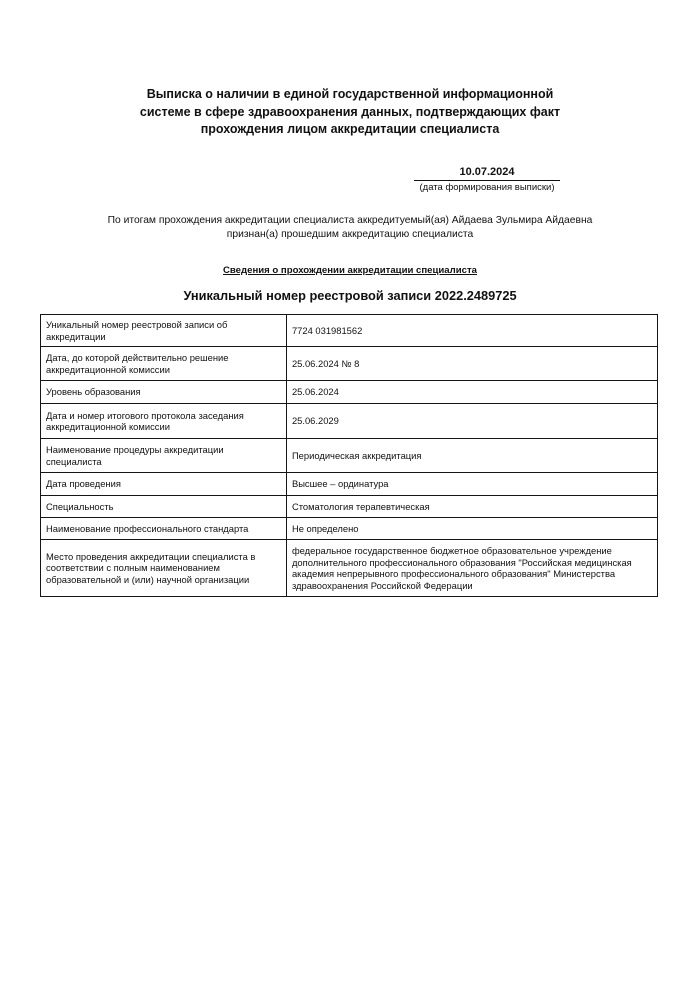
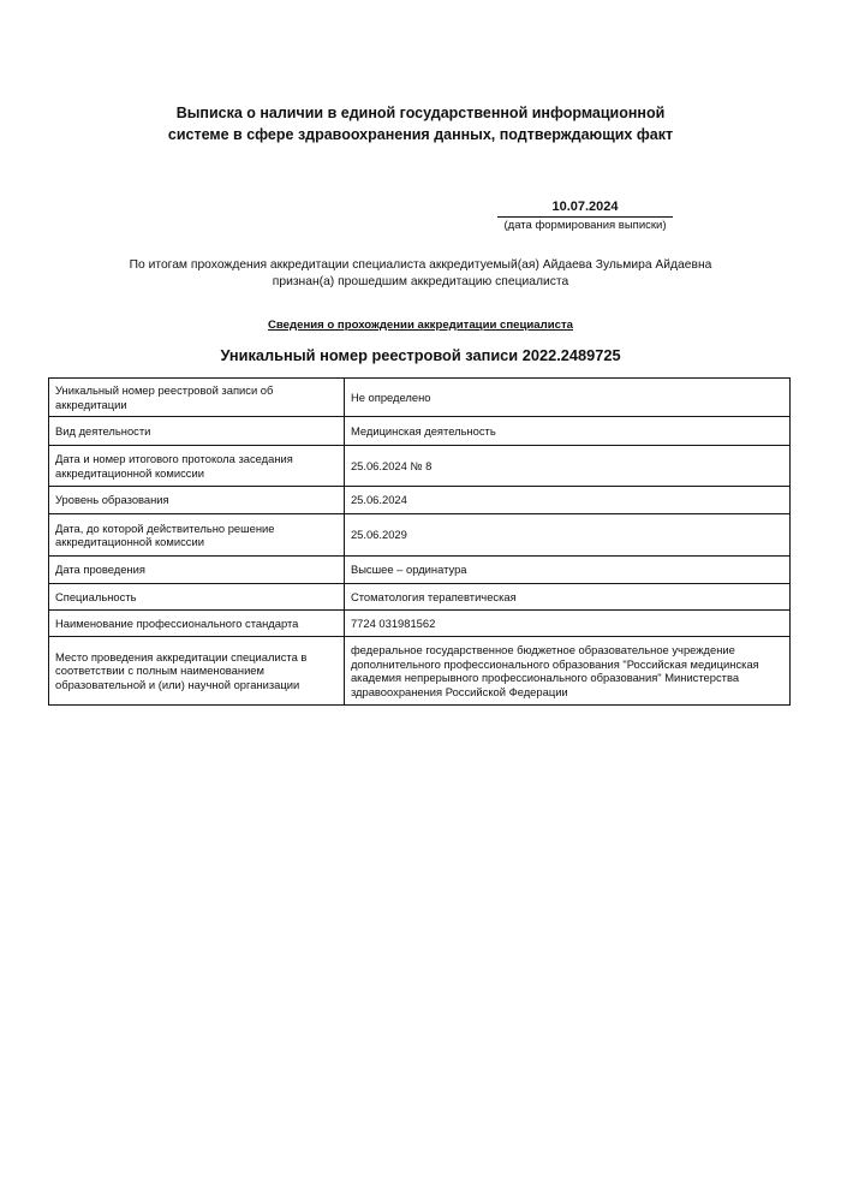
  Выписка о наличии в единой государственной информационной
  системе в сфере здравоохранения данных, подтверждающих факт
- прохождения лицом аккредитации специалиста
  10.07.2024
  (дата формирования выписки)
  По итогам прохождения аккредитации специалиста аккредитуемый(ая) Айдаева Зульмира Айдаевна
  признан(а) прошедшим аккредитацию специалиста
  Сведения о прохождении аккредитации специалиста
  Уникальный номер реестровой записи 2022.2489725
- Уникальный номер реестровой записи об аккредитации	7724 031981562
+ Уникальный номер реестровой записи об аккредитации	Не определено
+ Вид деятельности	Медицинская деятельность
- Дата, до которой действительно решение аккредитационной комиссии	25.06.2024 № 8
+ Дата и номер итогового протокола заседания аккредитационной комиссии	25.06.2024 № 8
  Уровень образования	25.06.2024
- Дата и номер итогового протокола заседания аккредитационной комиссии	25.06.2029
+ Дата, до которой действительно решение аккредитационной комиссии	25.06.2029
- Наименование процедуры аккредитации специалиста	Периодическая аккредитация
  Дата проведения	Высшее – ординатура
  Специальность	Стоматология терапевтическая
- Наименование профессионального стандарта	Не определено
+ Наименование профессионального стандарта	7724 031981562
  Место проведения аккредитации специалиста в соответствии с полным наименованием образовательной и (или) научной организации	федеральное государственное бюджетное образовательное учреждение дополнительного профессионального образования "Российская медицинская академия непрерывного профессионального образования" Министерства здравоохранения Российской Федерации
